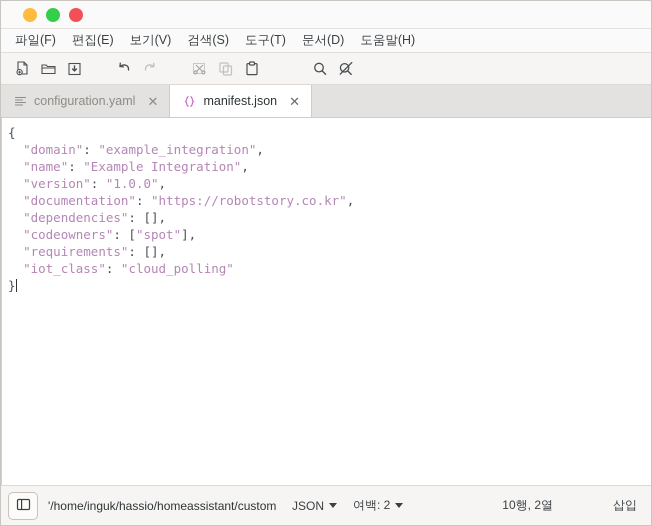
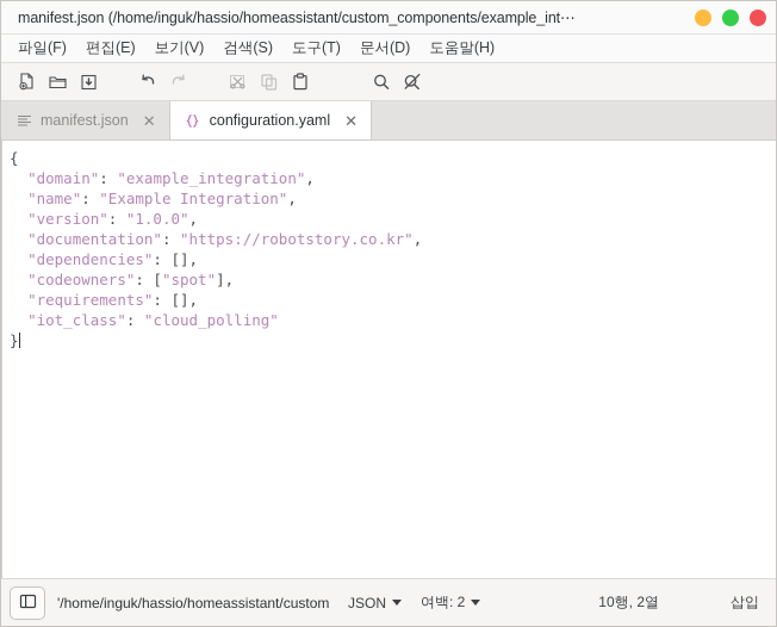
+ manifest.json (/home/inguk/hassio/homeassistant/custom_components/example_int⋯
  파일(F)
  편집(E)
  보기(V)
  검색(S)
  도구(T)
  문서(D)
  도움말(H)
- configuration.yaml
+ manifest.json
  ✕
- manifest.json
+ configuration.yaml
  ✕
  { "domain": "example_integration", "name": "Example Integration", "version": "1.0.0", "documentation": "https://robotstory.co.kr", "dependencies": [], "codeowners": ["spot"], "requirements": [], "iot_class": "cloud_polling" }
  '/home/inguk/hassio/homeassistant/custom
  JSON
  여백: 2
  10행, 2열
  삽입
